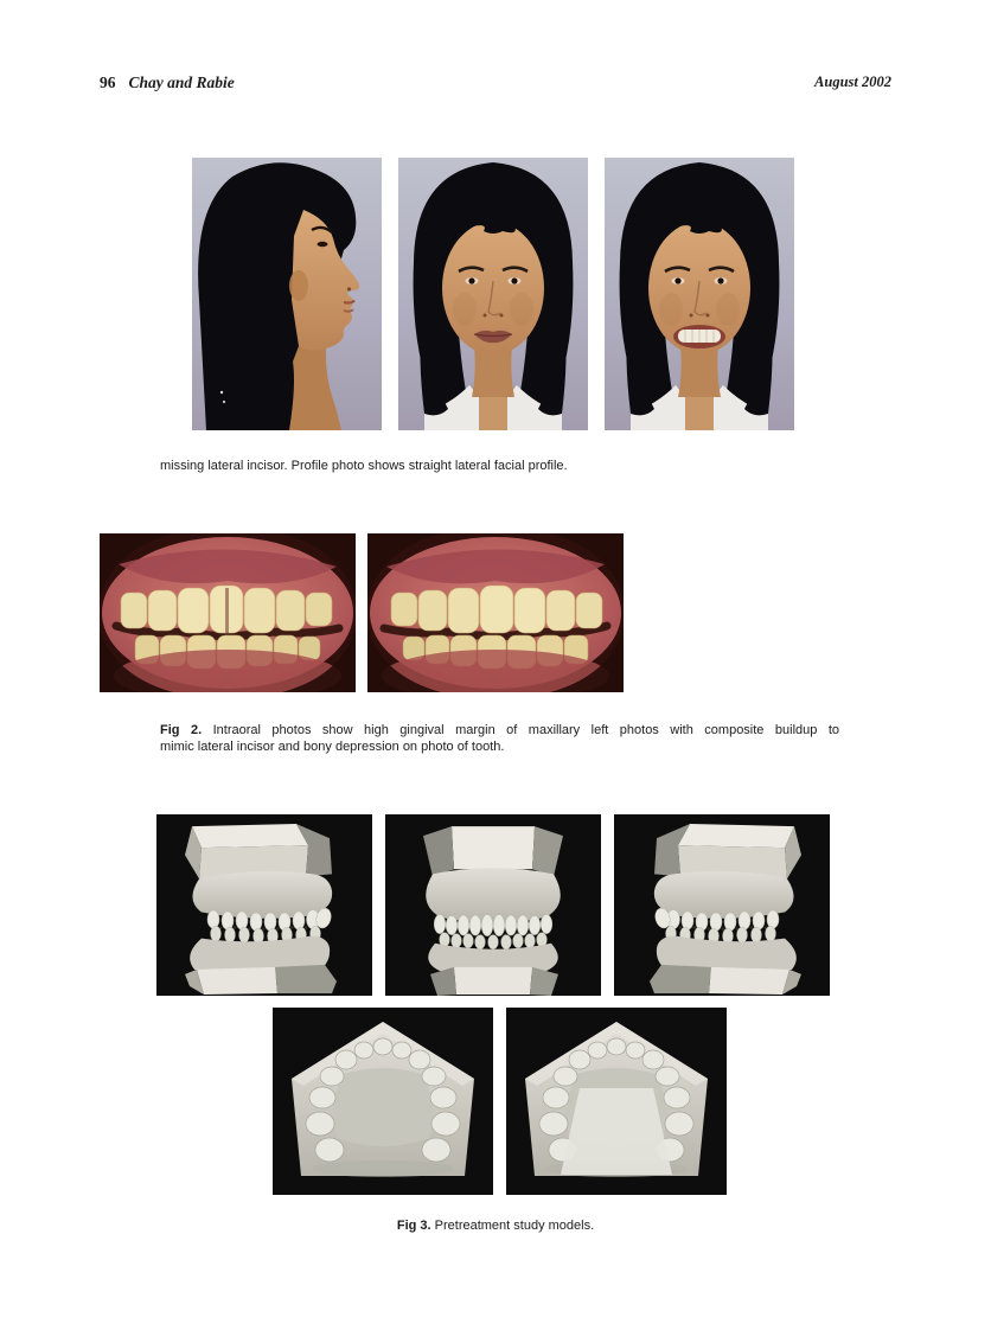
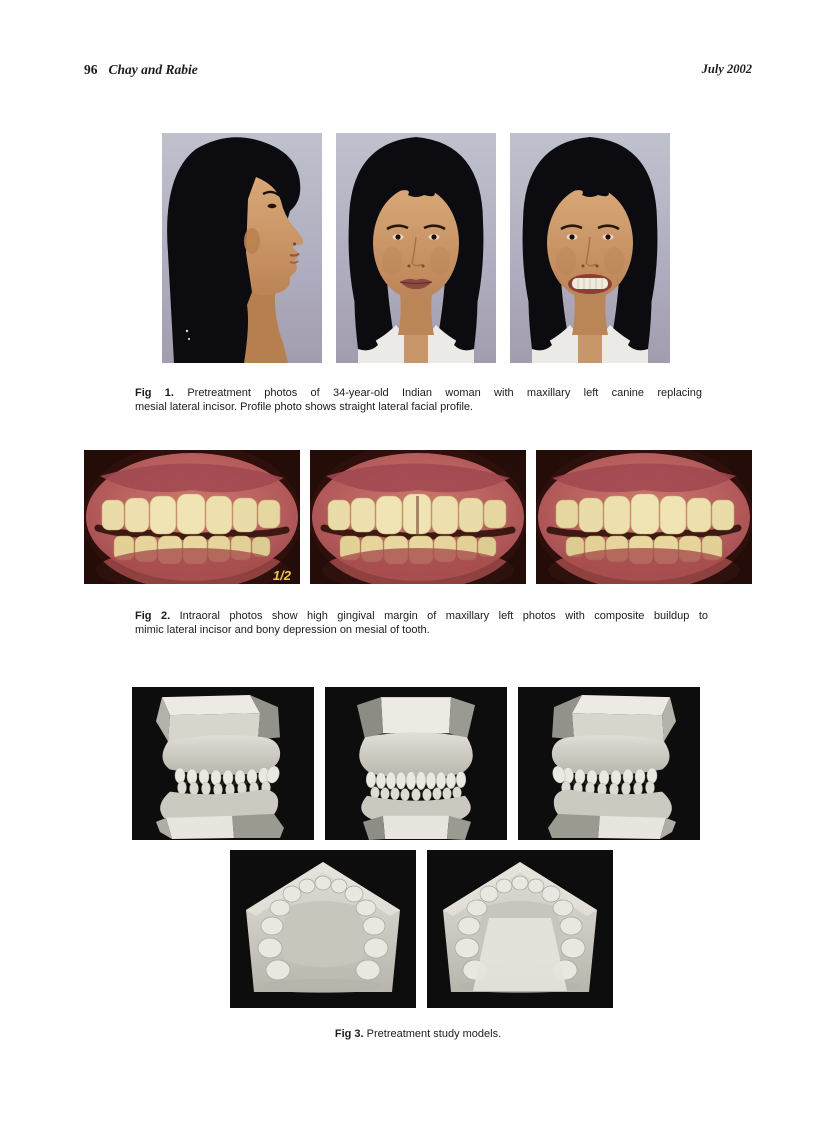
  96 Chay and Rabie
- August 2002
+ July 2002
+ Fig 1. Pretreatment photos of 34-year-old Indian woman with maxillary left canine replacing
- missing lateral incisor. Profile photo shows straight lateral facial profile.
+ mesial lateral incisor. Profile photo shows straight lateral facial profile.
+ 1/2
  Fig 2. Intraoral photos show high gingival margin of maxillary left photos with composite buildup to
- mimic lateral incisor and bony depression on photo of tooth.
+ mimic lateral incisor and bony depression on mesial of tooth.
  Fig 3. Pretreatment study models.
